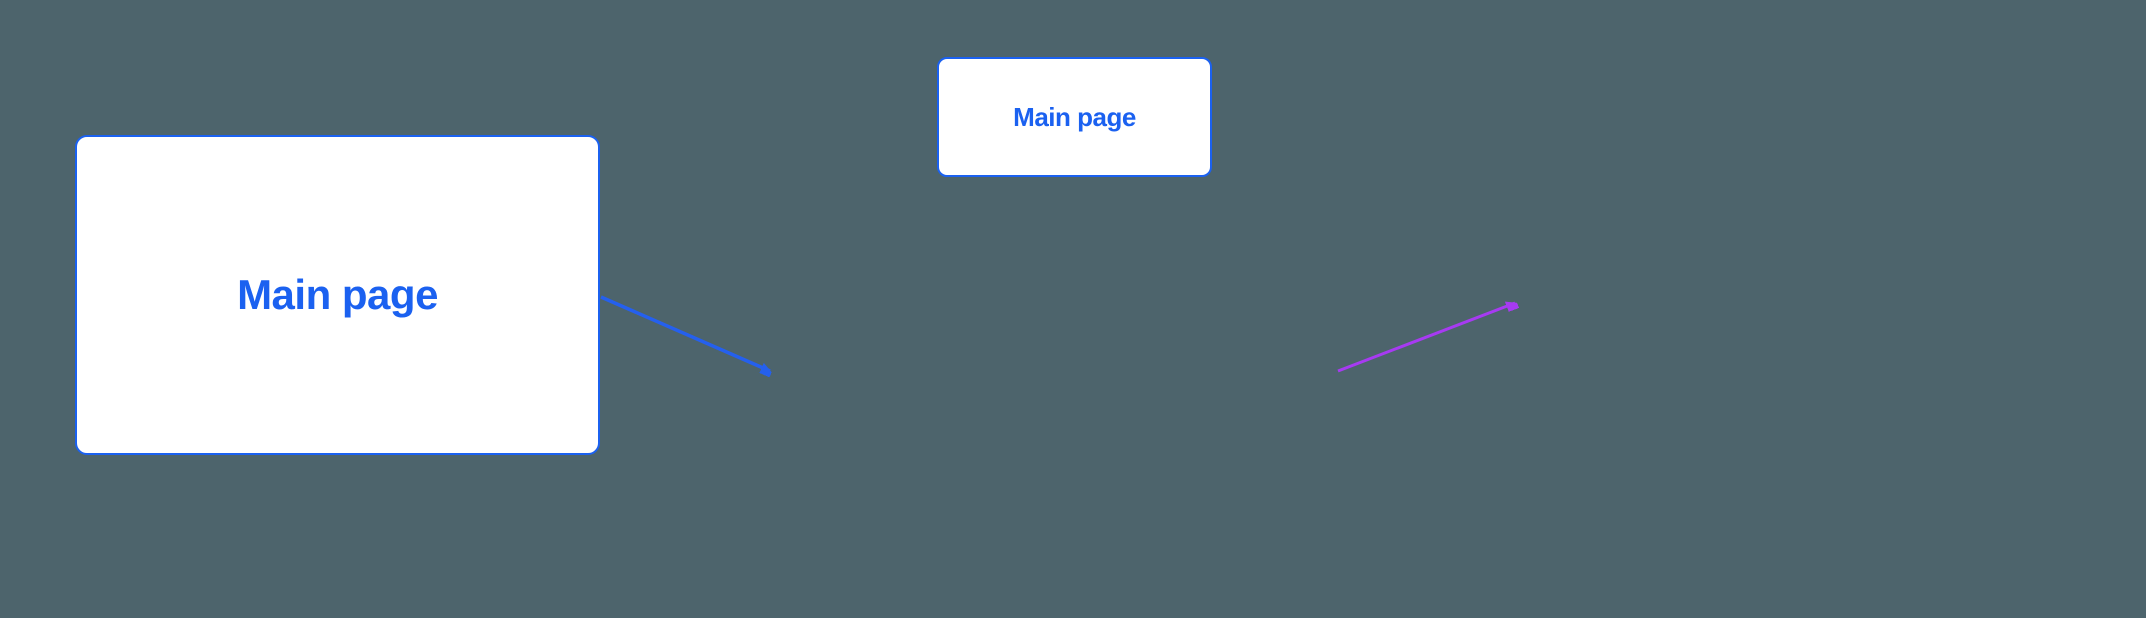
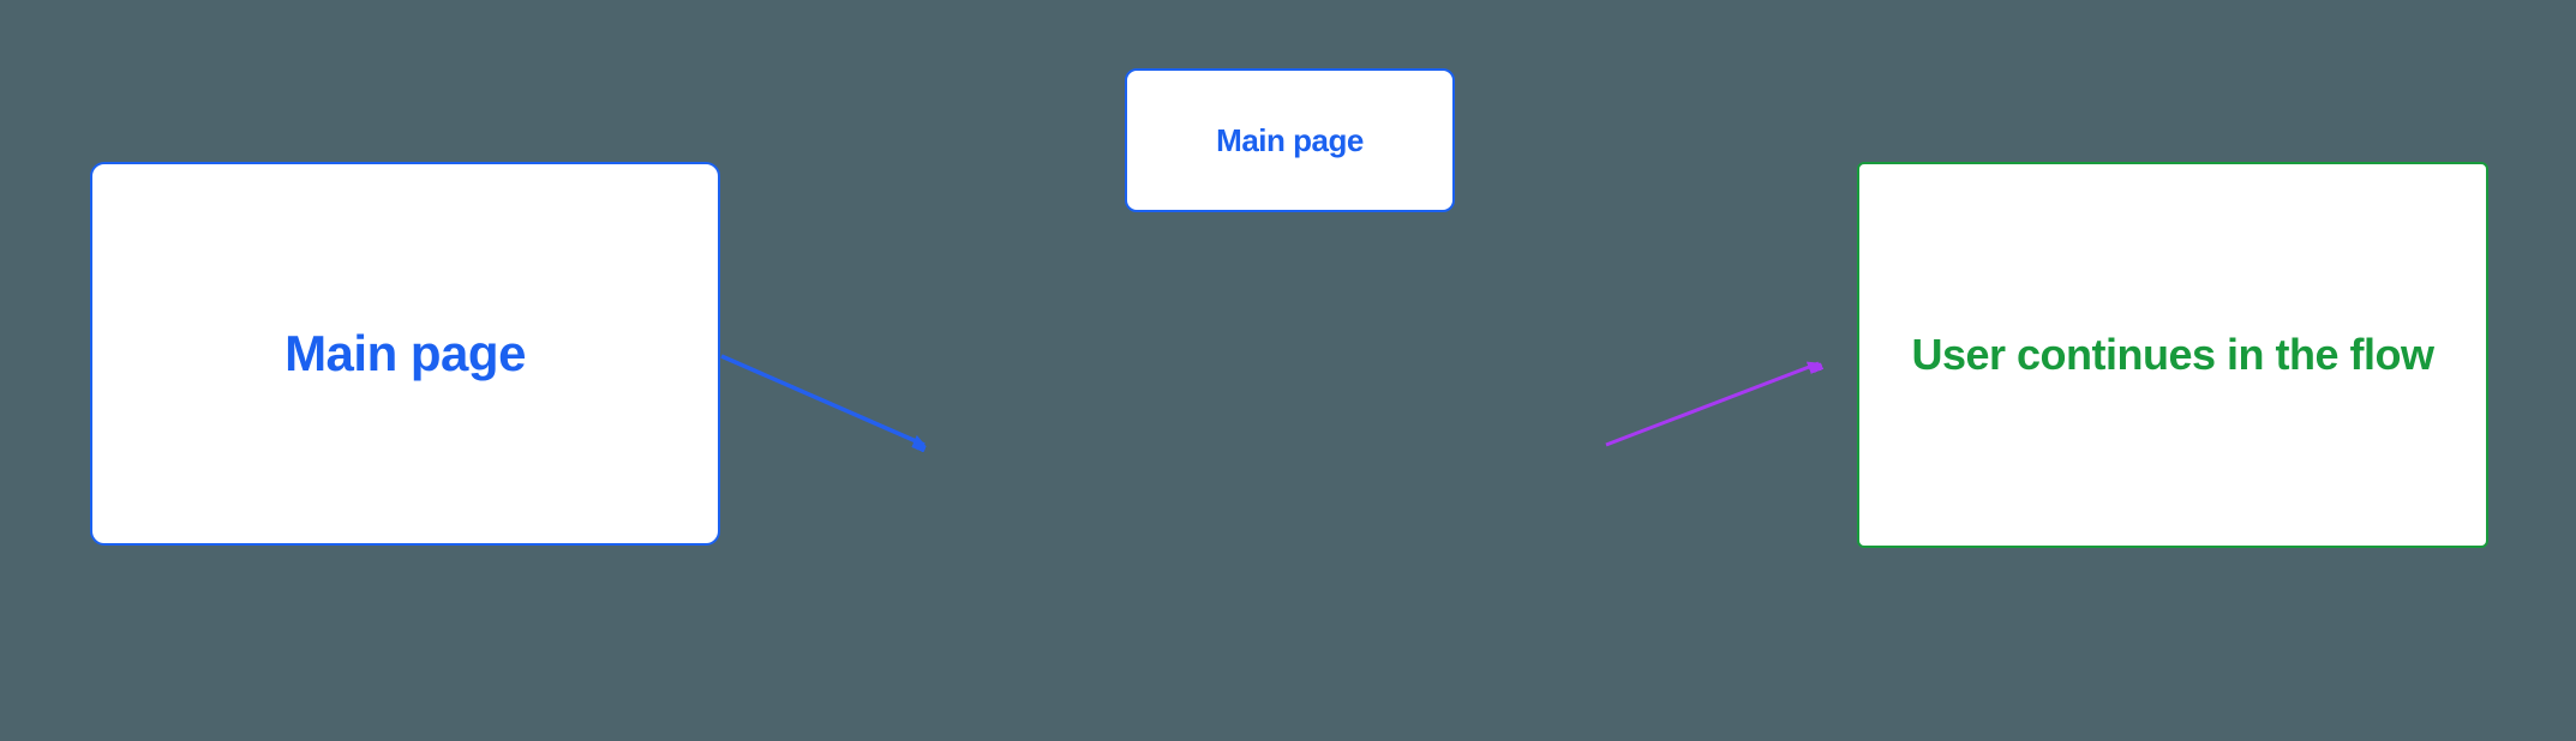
  Main page
  Main page
+ User continues in the flow
